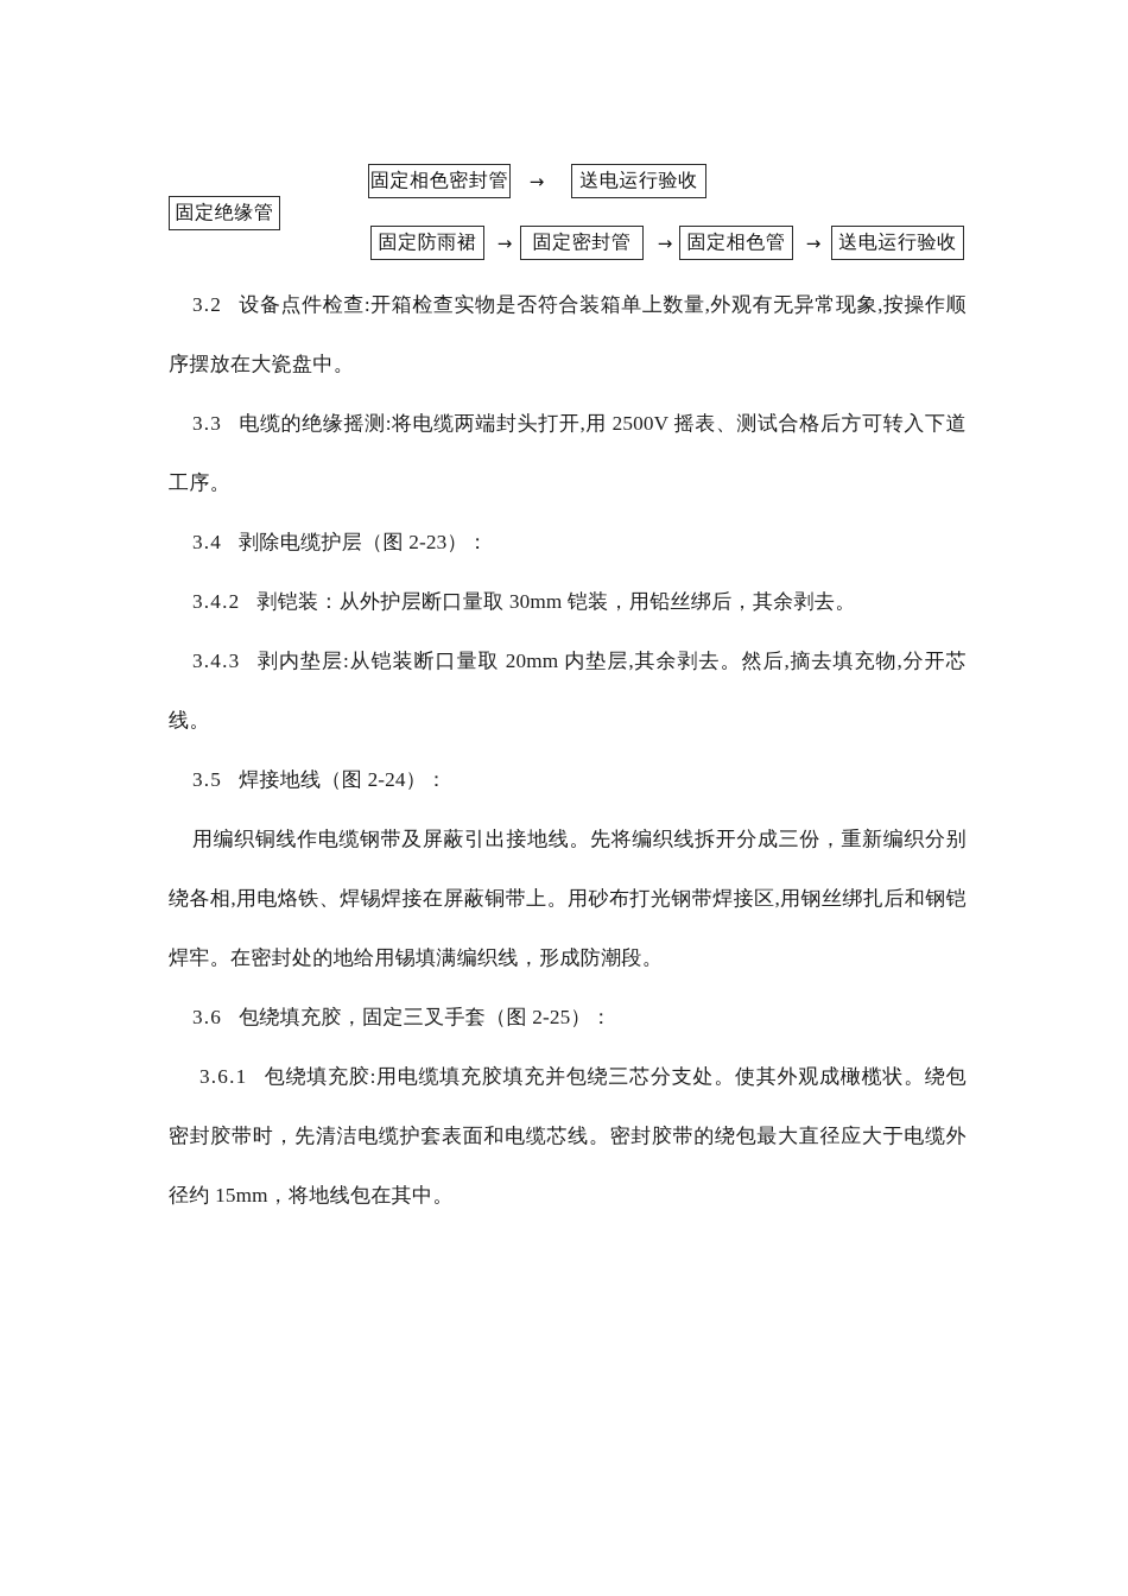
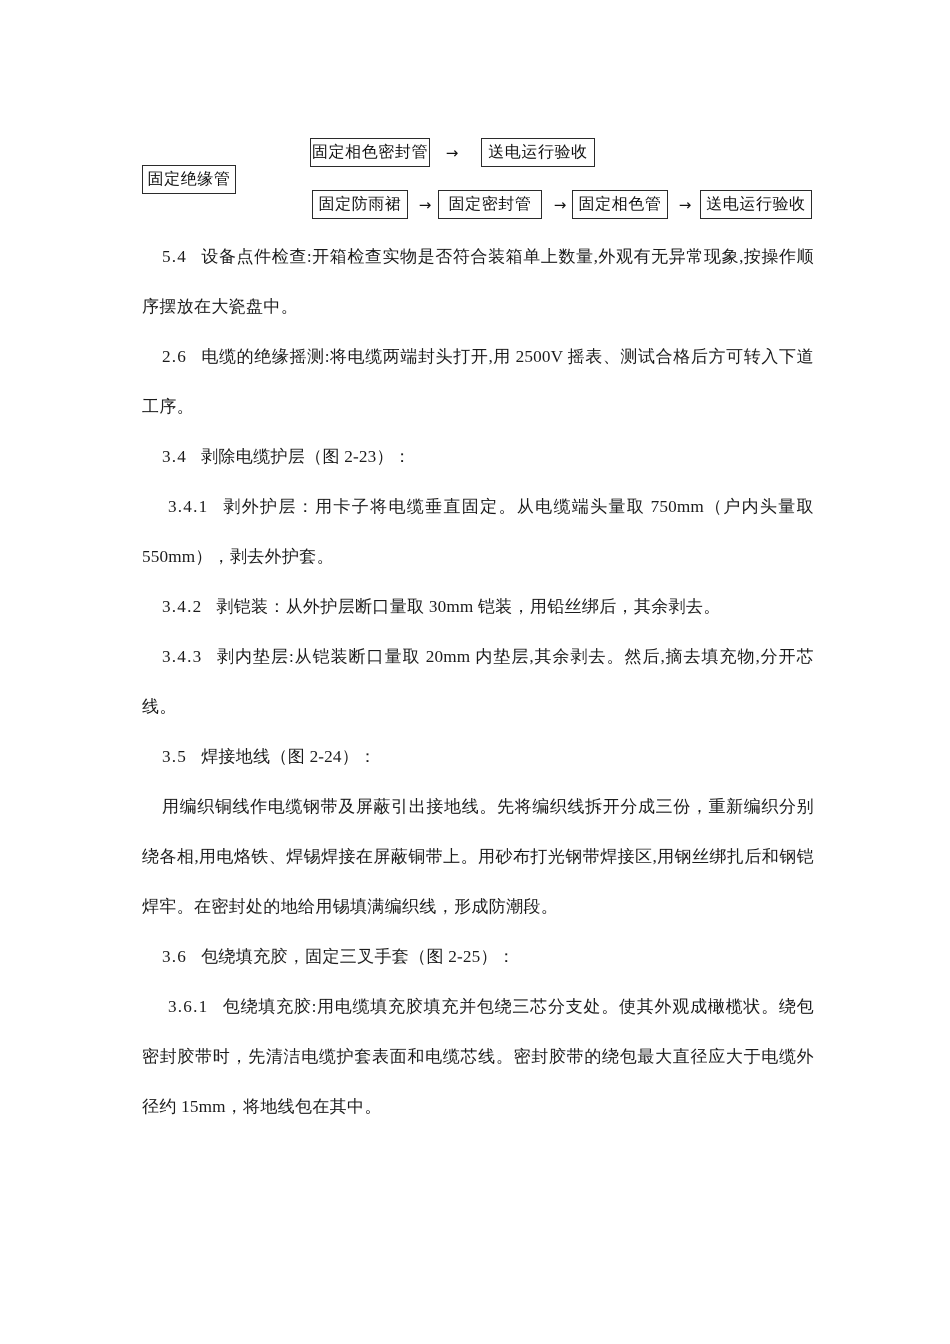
  固定绝缘管
  固定相色密封管
  →
  送电运行验收
  固定防雨裙
  →
  固定密封管
  →
  固定相色管
  →
  送电运行验收
- 3.2 设备点件检查:开箱检查实物是否符合装箱单上数量,外观有无异常现象,按操作顺序摆放在大瓷盘中。
+ 5.4 设备点件检查:开箱检查实物是否符合装箱单上数量,外观有无异常现象,按操作顺序摆放在大瓷盘中。
- 3.3 电缆的绝缘摇测:将电缆两端封头打开,用 2500V 摇表、测试合格后方可转入下道工序。
+ 2.6 电缆的绝缘摇测:将电缆两端封头打开,用 2500V 摇表、测试合格后方可转入下道工序。
  3.4 剥除电缆护层（图 2-23）：
+ 3.4.1 剥外护层：用卡子将电缆垂直固定。从电缆端头量取 750mm（户内头量取 550mm），剥去外护套。
  3.4.2 剥铠装：从外护层断口量取 30mm 铠装，用铅丝绑后，其余剥去。
  3.4.3 剥内垫层:从铠装断口量取 20mm 内垫层,其余剥去。然后,摘去填充物,分开芯线。
  3.5 焊接地线（图 2-24）：
  用编织铜线作电缆钢带及屏蔽引出接地线。先将编织线拆开分成三份，重新编织分别绕各相,用电烙铁、焊锡焊接在屏蔽铜带上。用砂布打光钢带焊接区,用钢丝绑扎后和钢铠焊牢。在密封处的地给用锡填满编织线，形成防潮段。
  3.6 包绕填充胶，固定三叉手套（图 2-25）：
  3.6.1 包绕填充胶:用电缆填充胶填充并包绕三芯分支处。使其外观成橄榄状。绕包密封胶带时，先清洁电缆护套表面和电缆芯线。密封胶带的绕包最大直径应大于电缆外径约 15mm，将地线包在其中。
